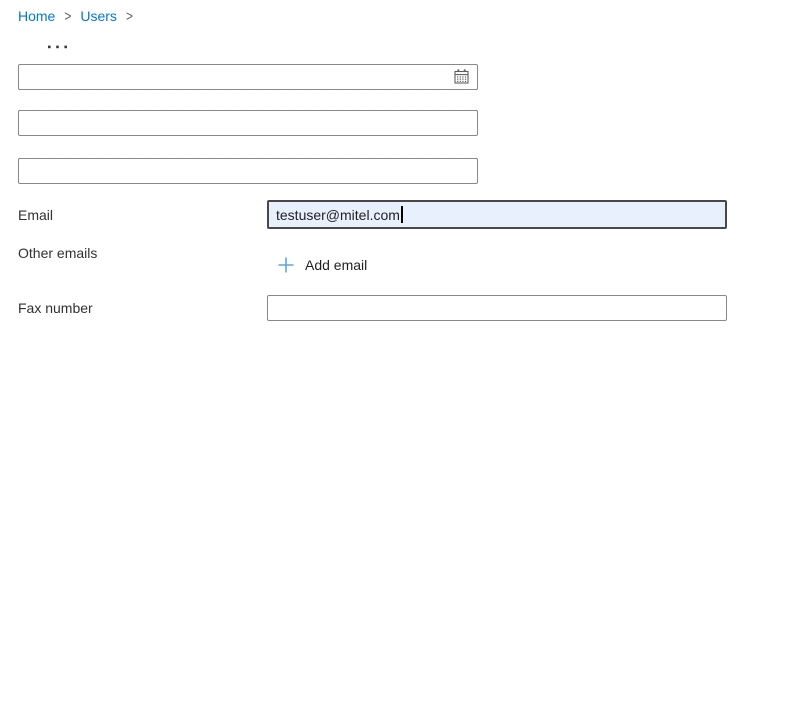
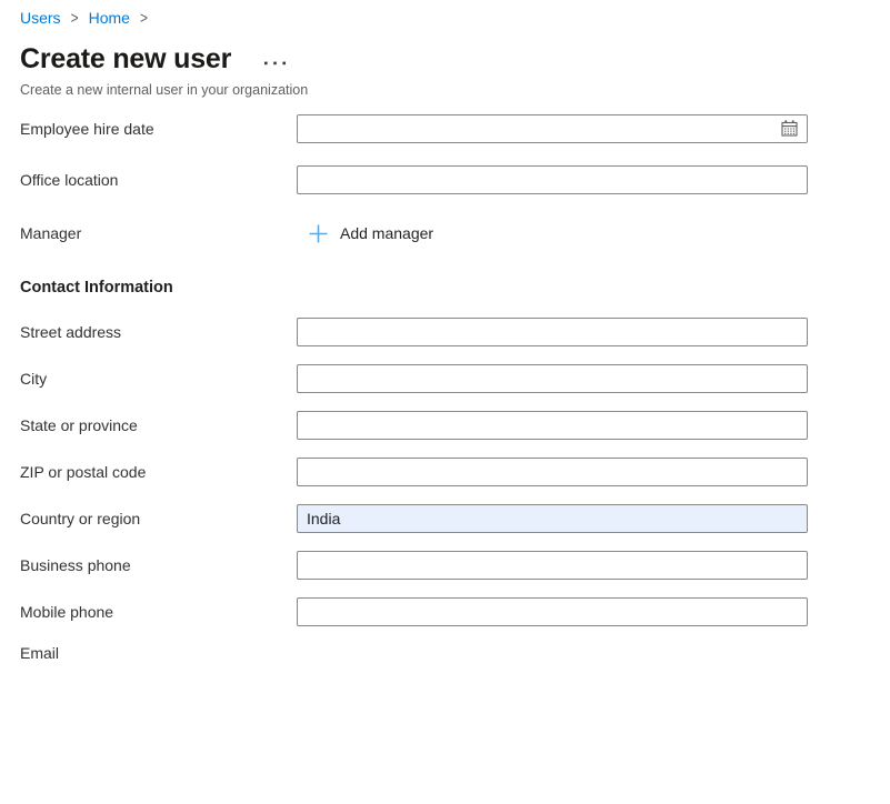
- Home
+ Users
  >
- Users
+ Home
  >
+ Create new user
+ Create a new internal user in your organization
+ Employee hire date
+ Office location
+ Manager
+ Add manager
+ Contact Information
+ Street address
+ City
+ State or province
+ ZIP or postal code
+ Country or region
+ India
+ Business phone
+ Mobile phone
  Email
- testuser@mitel.com
- Other emails
- Add email
- Fax number
